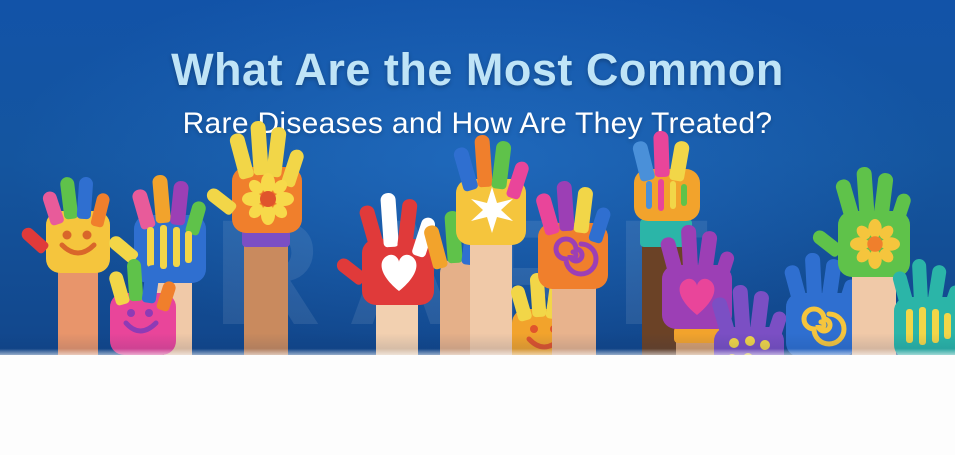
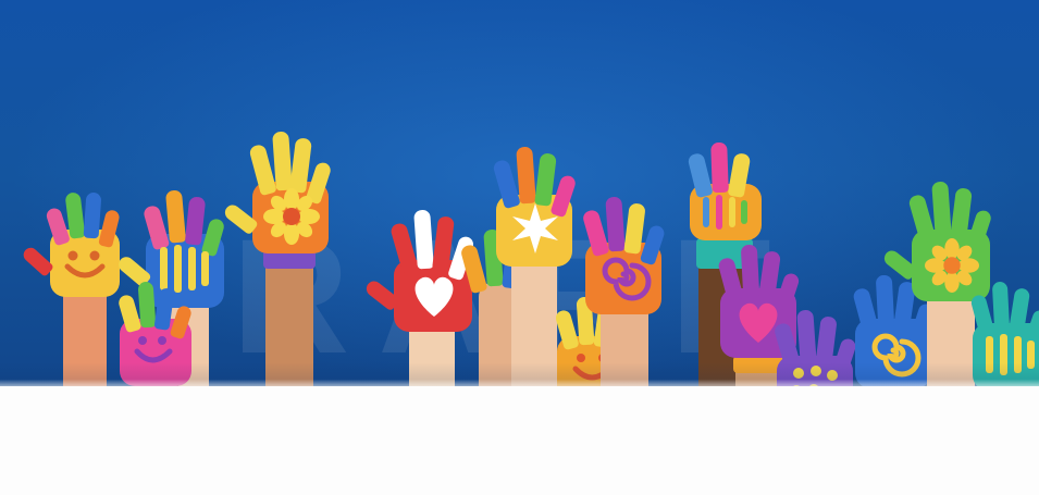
- What Are the Most Common
- Rare Diseases and How Are They Treated?
